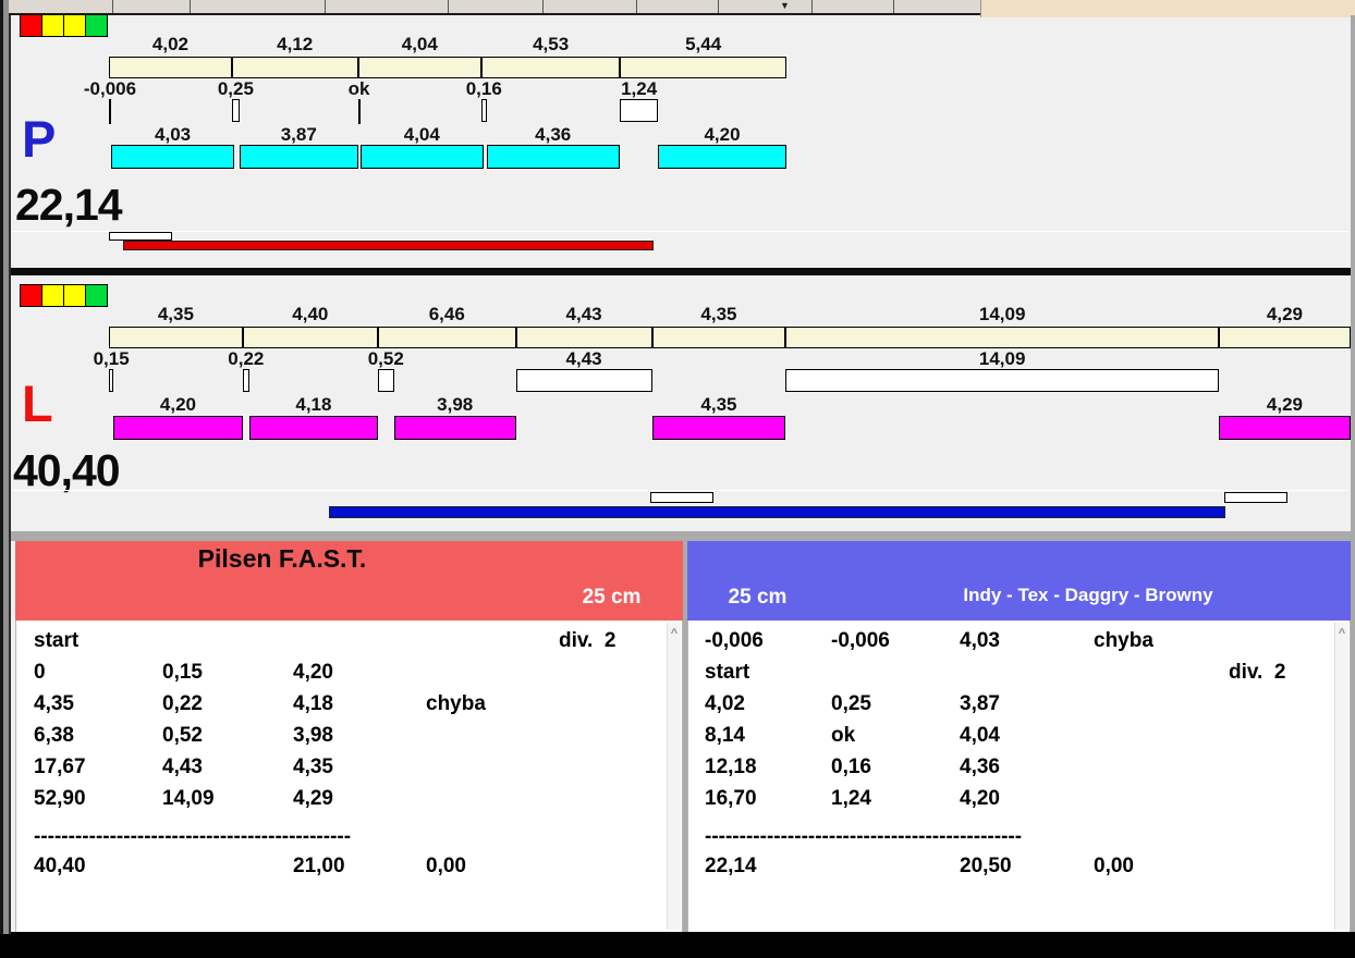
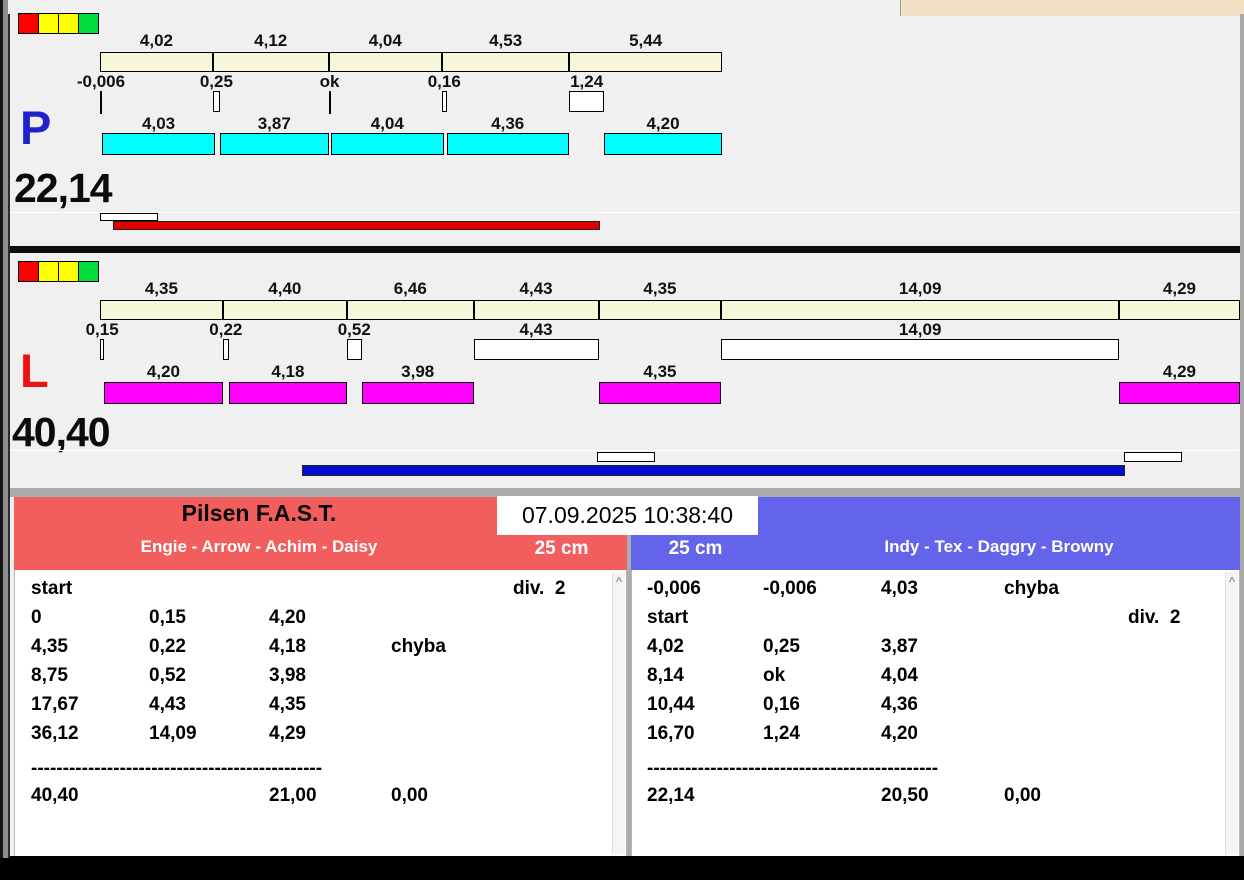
- ▼
  P
  22,14
  4,02
  4,12
  4,04
  4,53
  5,44
  -0,006
  0,25
  ok
  0,16
  1,24
  4,03
  3,87
  4,04
  4,36
  4,20
  L
  40,40
  4,35
  4,40
  6,46
  4,43
  4,35
  14,09
  4,29
  0,15
  0,22
  0,52
  4,43
  14,09
  4,20
  4,18
  3,98
  4,35
  4,29
  Pilsen F.A.S.T.
+ Engie - Arrow - Achim - Daisy
  25 cm
  ^
  start
  div. 2
  0
  0,15
  4,20
  4,35
  0,22
  4,18
  chyba
- 6,38
+ 8,75
  0,52
  3,98
  17,67
  4,43
  4,35
- 52,90
+ 36,12
  14,09
  4,29
  ----------------------------------------------
  40,40
  21,00
  0,00
  Indy - Tex - Daggry - Browny
  25 cm
  ^
  -0,006
  -0,006
  4,03
  chyba
  start
  div. 2
  4,02
  0,25
  3,87
  8,14
  ok
  4,04
- 12,18
+ 10,44
  0,16
  4,36
  16,70
  1,24
  4,20
  ----------------------------------------------
  22,14
  20,50
  0,00
+ 07.09.2025 10:38:40
